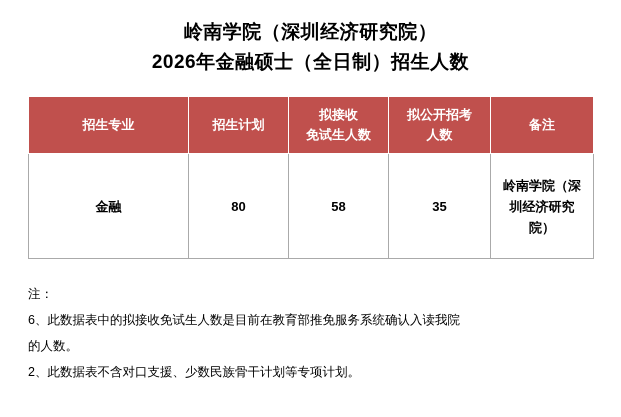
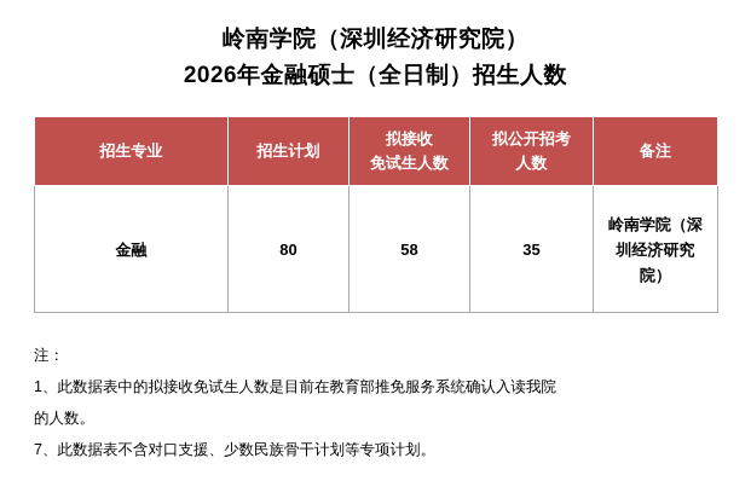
  岭南学院（深圳经济研究院）
  2026年金融硕士（全日制）招生人数
  招生专业	招生计划	拟接收 免试生人数	拟公开招考 人数	备注
  金融	80	58	35	岭南学院（深圳经济研究院）
  注：
- 6、此数据表中的拟接收免试生人数是目前在教育部推免服务系统确认入读我院
+ 1、此数据表中的拟接收免试生人数是目前在教育部推免服务系统确认入读我院
  的人数。
- 2、此数据表不含对口支援、少数民族骨干计划等专项计划。
+ 7、此数据表不含对口支援、少数民族骨干计划等专项计划。
